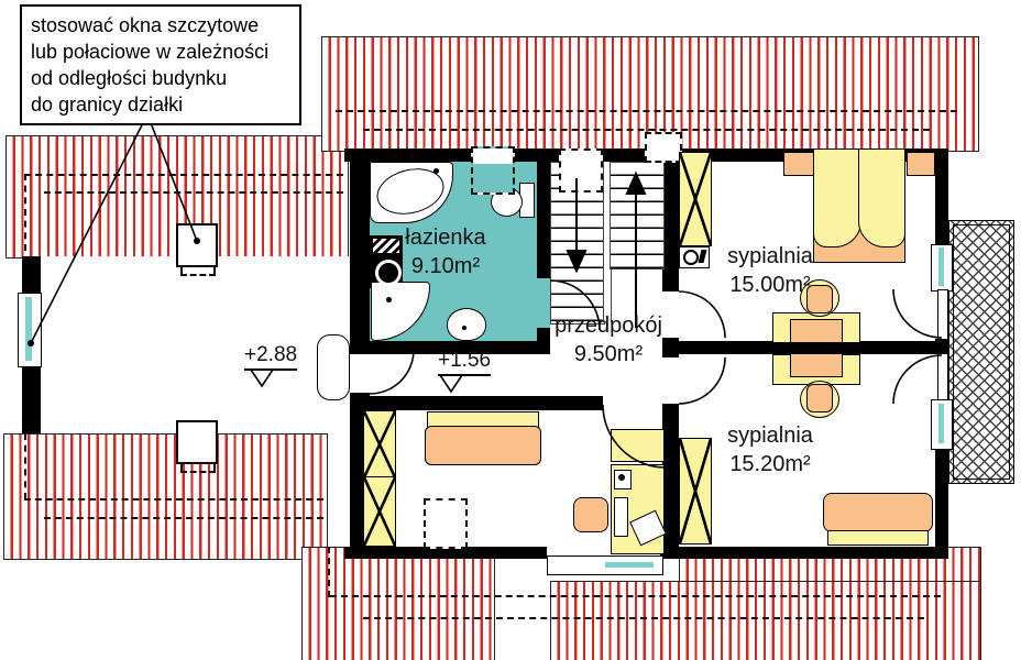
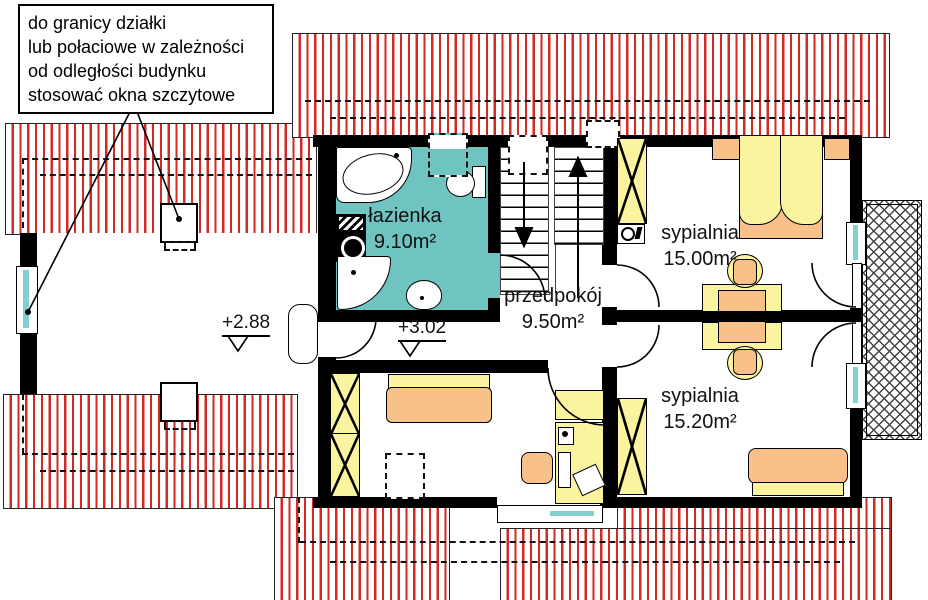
  łazienka
  9.10m²
  przedpokój
  9.50m²
  sypialnia
  15.00m²
  sypialnia
  15.20m²
  +2.88
- +1.56
+ +3.02
- stosować okna szczytowe
+ do granicy działki
  lub połaciowe w zależności
  od odległości budynku
- do granicy działki
+ stosować okna szczytowe
